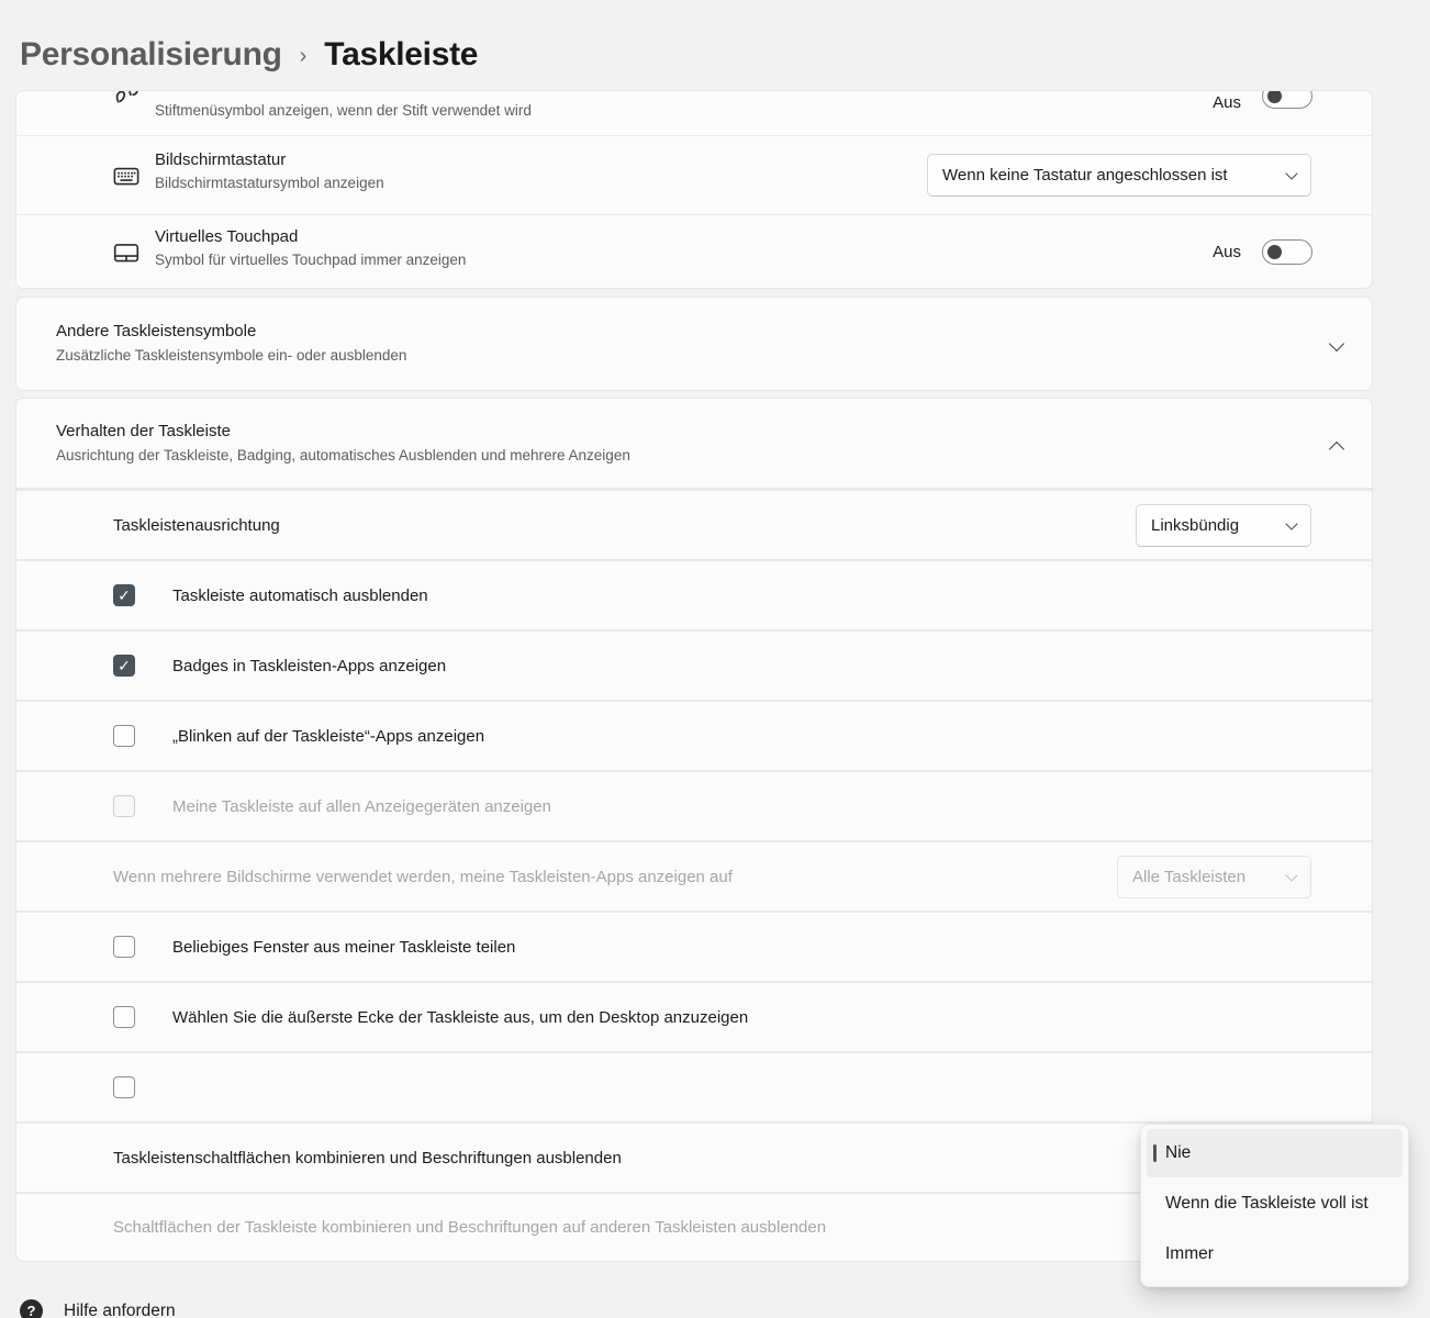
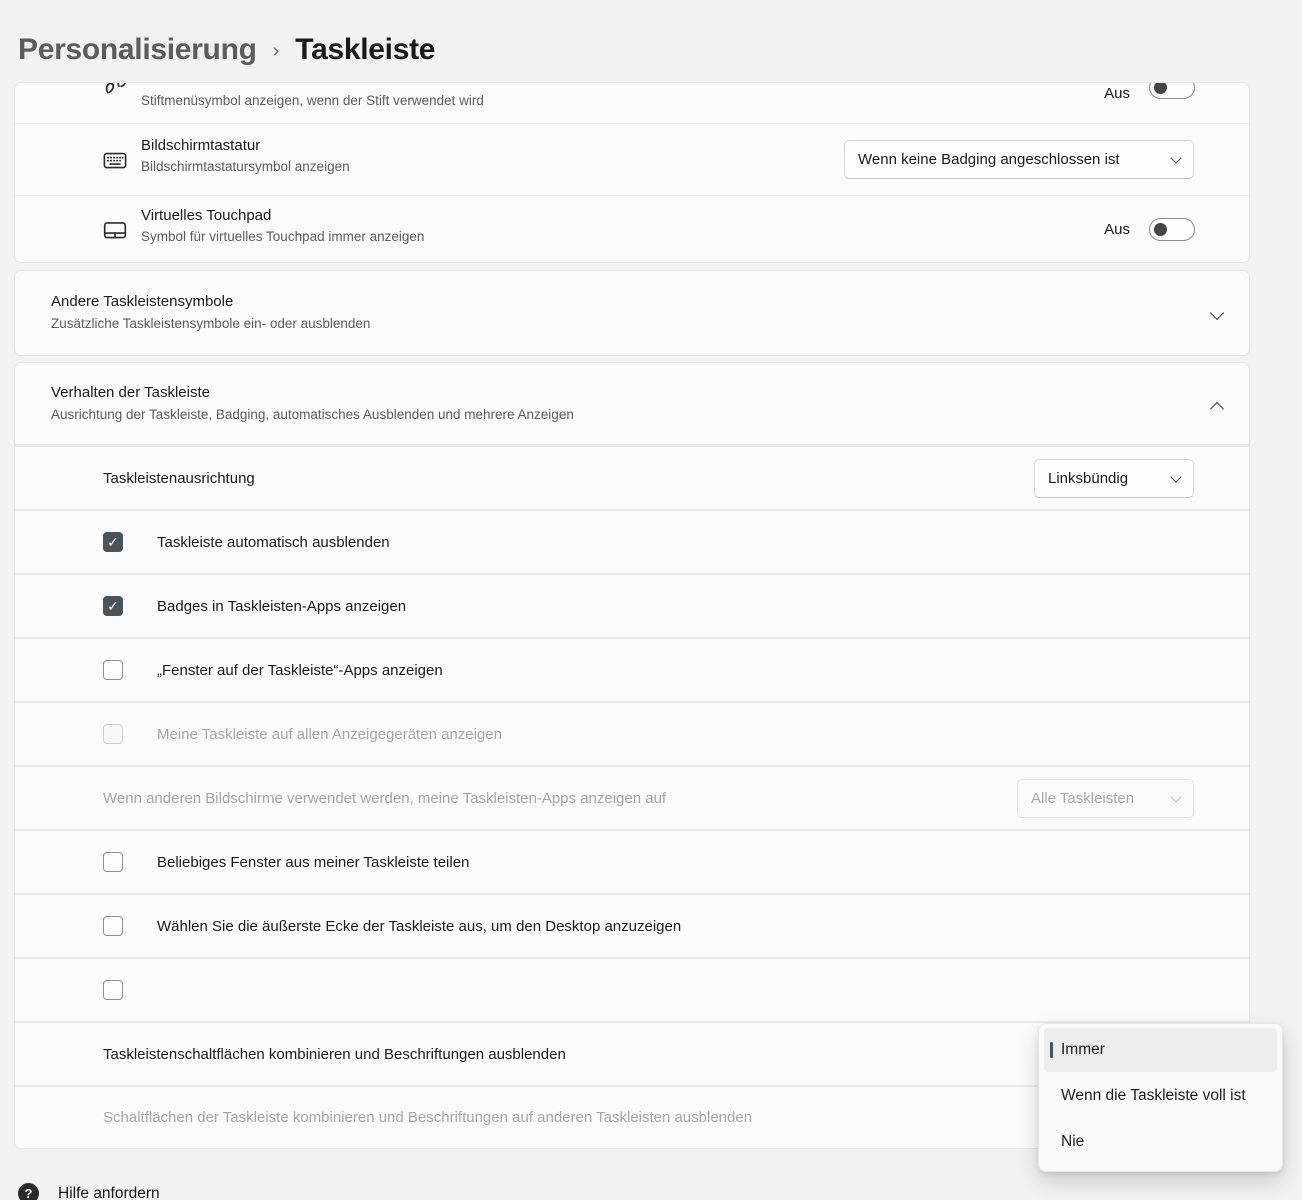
  Personalisierung
  ›
  Taskleiste
  Stiftmenüsymbol anzeigen, wenn der Stift verwendet wird
  Aus
  Bildschirmtastatur
  Bildschirmtastatursymbol anzeigen
- Wenn keine Tastatur angeschlossen ist
+ Wenn keine Badging angeschlossen ist
  Virtuelles Touchpad
  Symbol für virtuelles Touchpad immer anzeigen
  Aus
  Andere Taskleistensymbole
  Zusätzliche Taskleistensymbole ein- oder ausblenden
  Verhalten der Taskleiste
  Ausrichtung der Taskleiste, Badging, automatisches Ausblenden und mehrere Anzeigen
  Taskleistenausrichtung
  Linksbündig
  ✓
  Taskleiste automatisch ausblenden
  ✓
  Badges in Taskleisten-Apps anzeigen
- „Blinken auf der Taskleiste“-Apps anzeigen
+ „Fenster auf der Taskleiste“-Apps anzeigen
  Meine Taskleiste auf allen Anzeigegeräten anzeigen
- Wenn mehrere Bildschirme verwendet werden, meine Taskleisten-Apps anzeigen auf
+ Wenn anderen Bildschirme verwendet werden, meine Taskleisten-Apps anzeigen auf
  Alle Taskleisten
  Beliebiges Fenster aus meiner Taskleiste teilen
  Wählen Sie die äußerste Ecke der Taskleiste aus, um den Desktop anzuzeigen
  Taskleistenschaltflächen kombinieren und Beschriftungen ausblenden
  Schaltflächen der Taskleiste kombinieren und Beschriftungen auf anderen Taskleisten ausblenden
- Nie
+ Immer
  Wenn die Taskleiste voll ist
- Immer
+ Nie
  ?
  Hilfe anfordern
